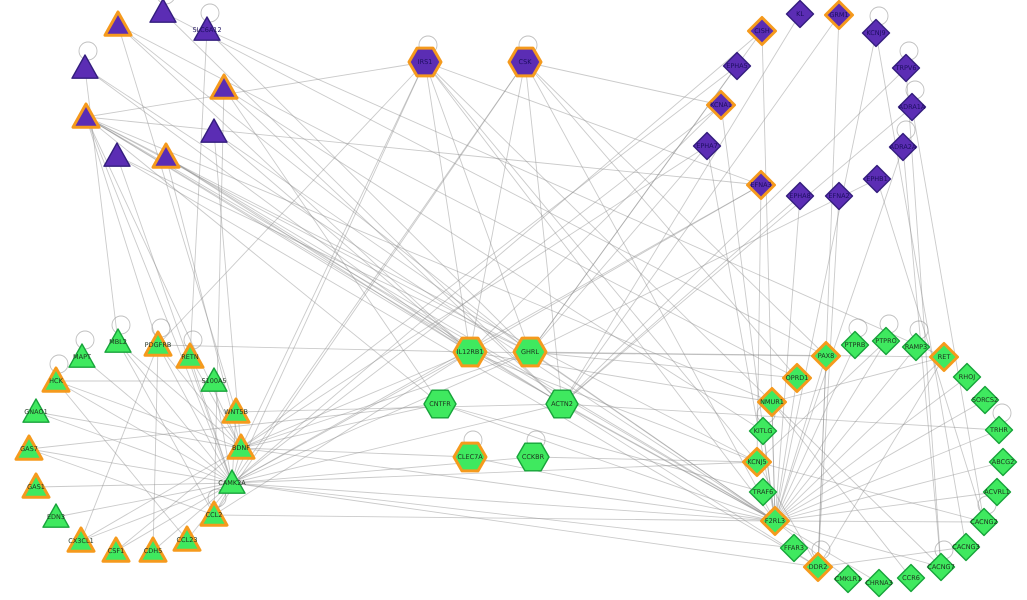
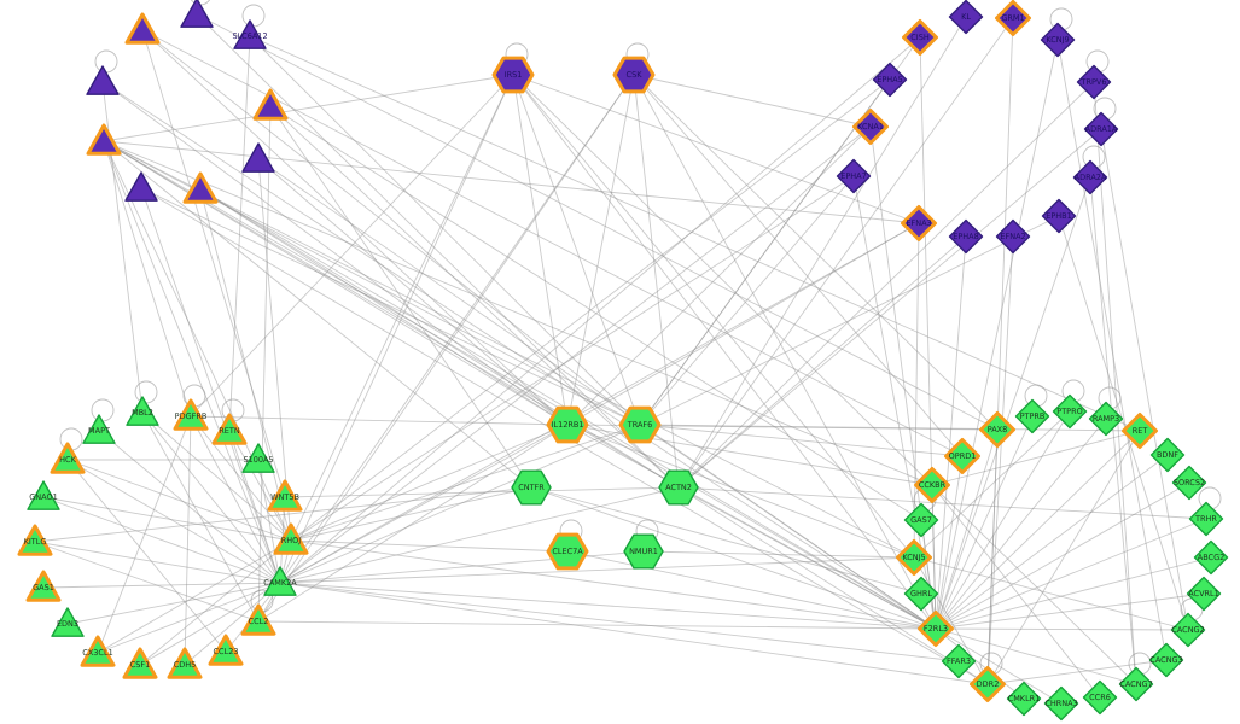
  SLC6A12
  IRS1
  CSK
  CISH
  KL
  GRM1
  KCNJ9
  EPHA5
  TRPV6
  KCNA1
  ADRA1A
  EPHA7
  ADRA2A
  EFNA3
  EPHA8
  EFNA2
  EPHB1
  IL12RB1
- GHRL
+ TRAF6
  CNTFR
  ACTN2
  CLEC7A
- CCKBR
+ NMUR1
  MAPT
  MBL2
  PDGFRB
  RETN
  S100A5
  WNT5B
- BDNF
+ RHOJ
  CAMK2A
  CCL2
  CCL23
  CDH5
  CSF1
  CX3CL1
  EDN3
  GAS1
- GAS7
+ KITLG
  GNAO1
  HCK
  PAX8
  PTPRB
  PTPRO
  RAMP3
  RET
- RHOJ
+ BDNF
  SORCS2
  TRHR
  ABCG2
  ACVRL1
  CACNG2
  CACNG3
  CACNG7
  CCR6
  CHRNA3
  CMKLR1
  DDR2
  FFAR3
  F2RL3
- TRAF6
+ GHRL
  KCNJ5
- KITLG
+ GAS7
- NMUR1
+ CCKBR
  OPRD1
